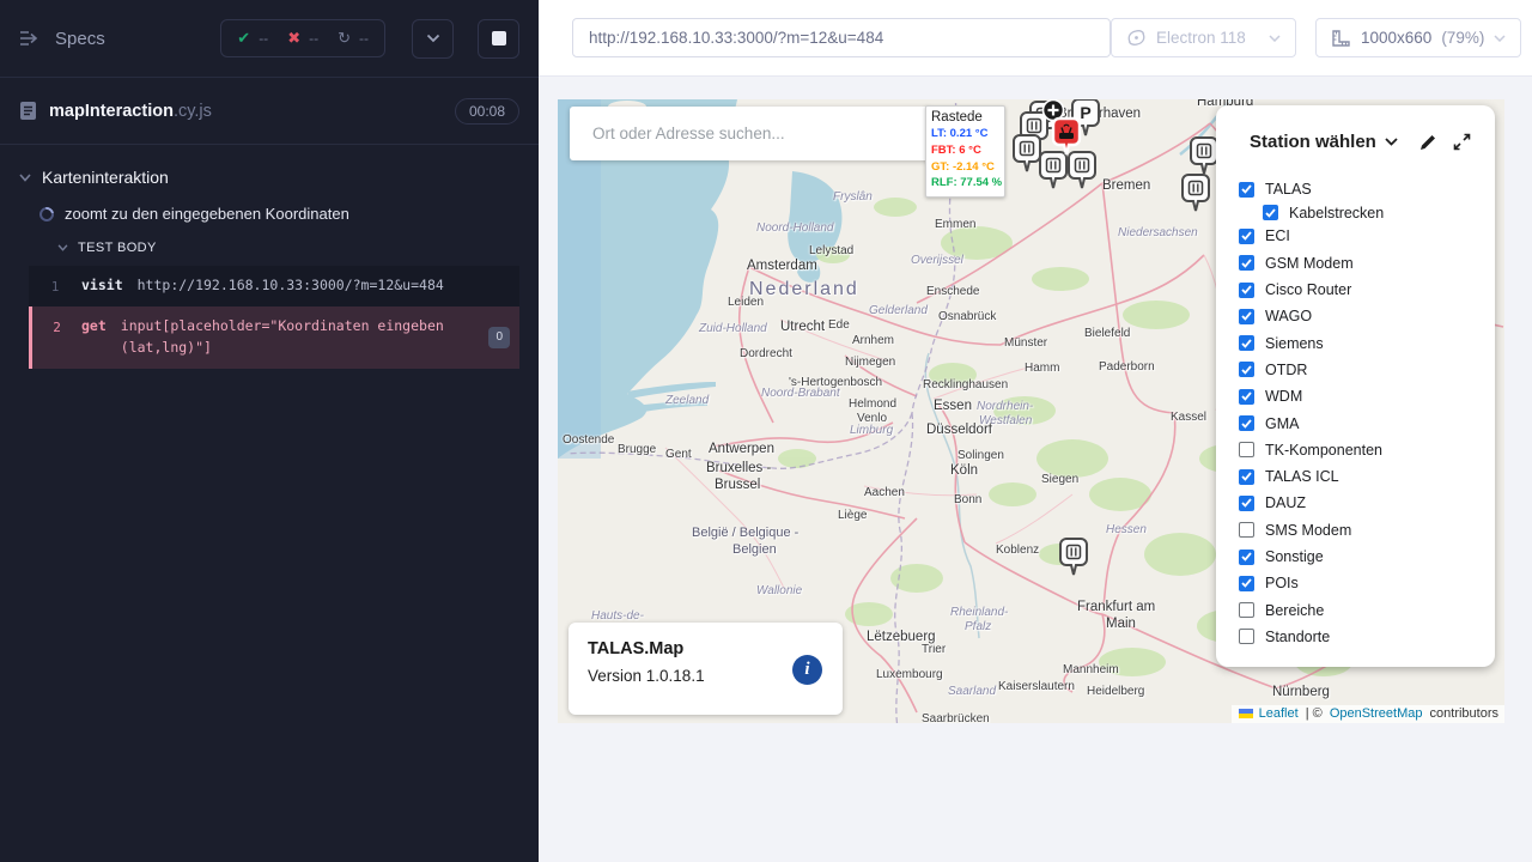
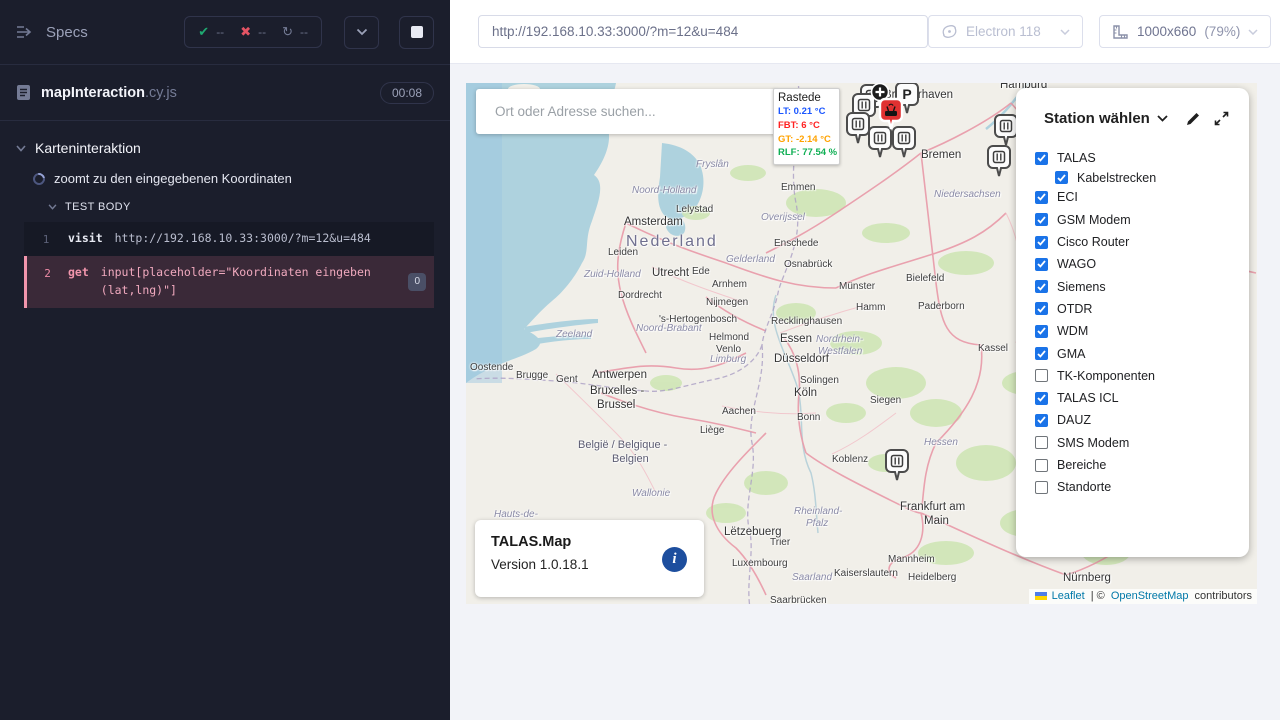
  Specs
  ✔
  --
  ✖
  --
  ↻
  --
  mapInteraction.cy.js
  00:08
  Karteninteraktion
  zoomt zu den eingegebenen Koordinaten
  TEST BODY
  1
  visit
  http://192.168.10.33:3000/?m=12&u=484
  2
  get
  input[placeholder="Koordinaten eingeben (lat,lng)"]
  0
  http://192.168.10.33:3000/?m=12&u=484
  Electron 118
  1000x660
  (79%)
  Hamburg
  Bremen
  Emmen
  Lelystad
  Amsterdam
  Leiden
  Enschede
  Osnabrück
  Utrecht
  Ede
  Arnhem
  Dordrecht
  Nijmegen
  's-Hertogenbosch
  Recklinghausen
  Helmond
  Essen
  Venlo
  Düsseldorf
  Solingen
  Köln
  Münster
  Hamm
  Bielefeld
  Paderborn
  Kassel
  Siegen
  Aachen
  Liège
  Bonn
  Koblenz
  Frankfurt am
  Main
  Mannheim
  Heidelberg
  Kaiserslautern
  Trier
  Lëtzebuerg
  Luxembourg
  Nürnberg
  Saarbrücken
  Oostende
  Brugge
  Gent
  Antwerpen
  Bruxelles -
  Brussel
  Noord-Holland
  Fryslân
  Overijssel
  Gelderland
  Zuid-Holland
  Zeeland
  Noord-Brabant
  Limburg
  Niedersachsen
  Nordrhein-
  Westfalen
  Hessen
  Rheinland-
  Pfalz
  Saarland
  Wallonie
  Hauts-de-
  Nederland
  België / Belgique -
  Belgien
  P
  Ort oder Adresse suchen...
  Rastede
  LT: 0.21 °C
  FBT: 6 °C
  GT: -2.14 °C
  RLF: 77.54 %
  Station wählen
  TALAS
  Kabelstrecken
  ECI
  GSM Modem
  Cisco Router
  WAGO
  Siemens
  OTDR
  WDM
  GMA
  TK-Komponenten
  TALAS ICL
  DAUZ
  SMS Modem
- Sonstige
- POIs
  Bereiche
  Standorte
  TALAS.Map
  Version 1.0.18.1
  i
  Leaflet
  | ©
  OpenStreetMap
  contributors
